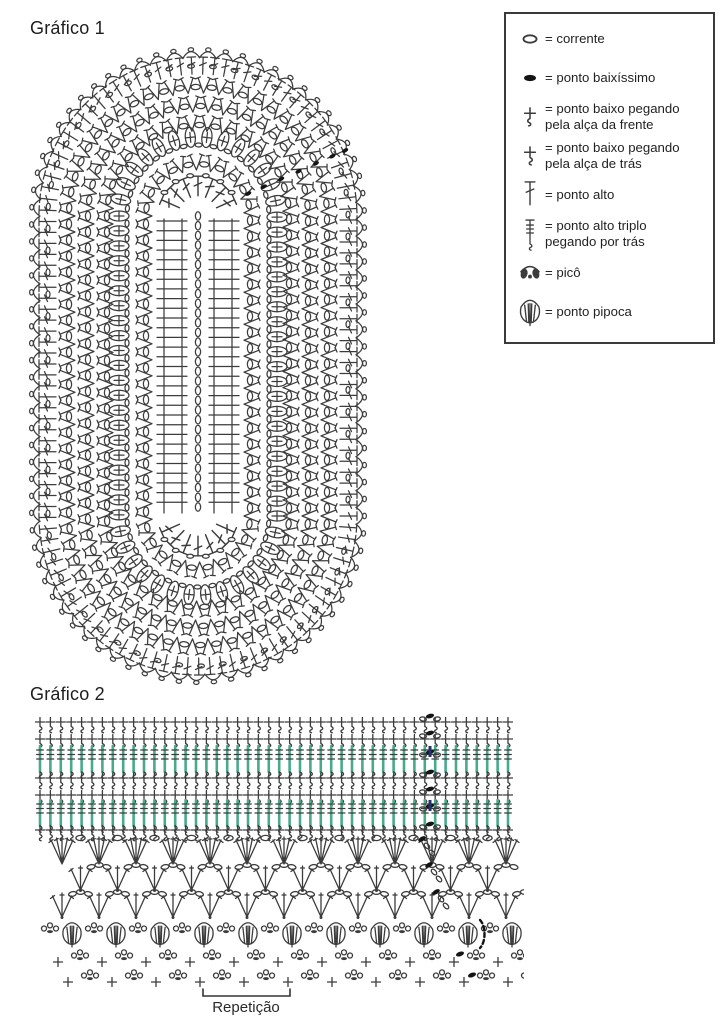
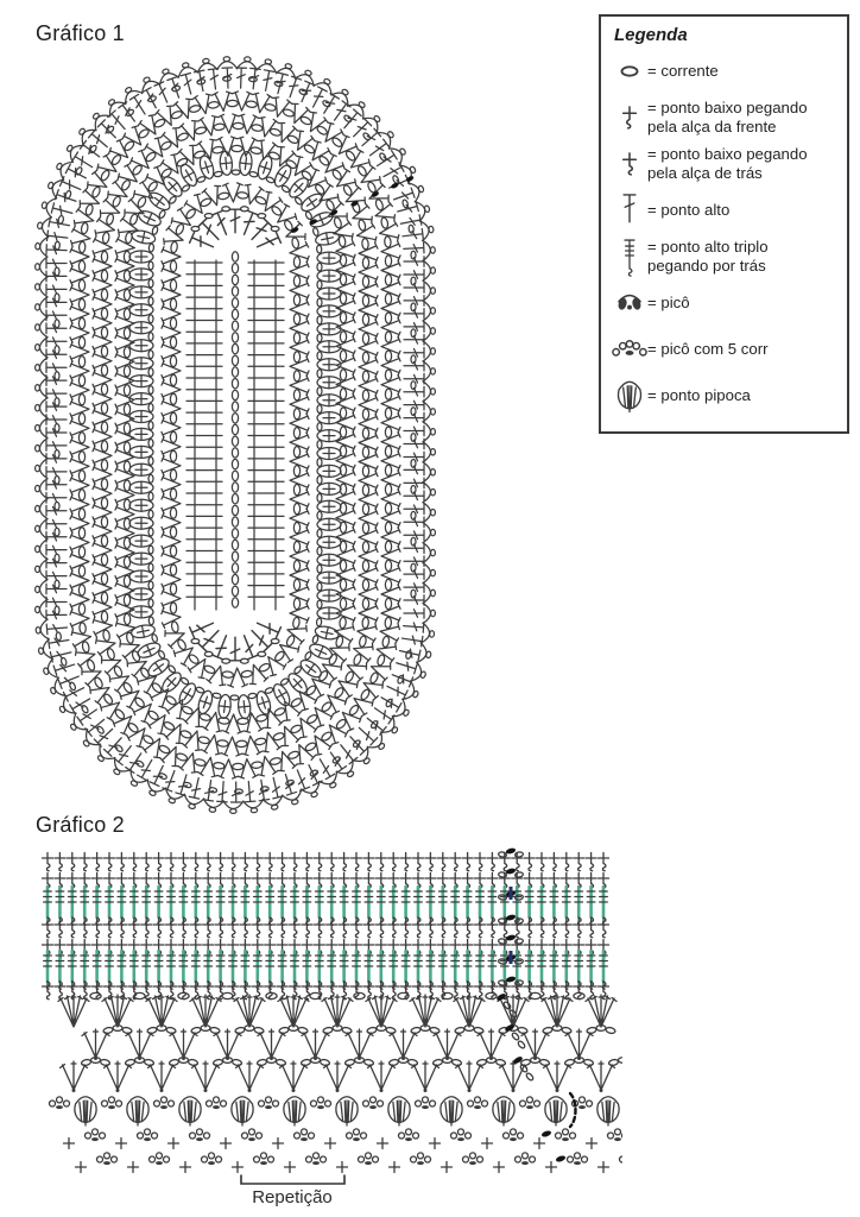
  Gráfico 1
+ Legenda
  = corrente
- = ponto baixíssimo
  = ponto baixo pegando
  pela alça da frente
  = ponto baixo pegando
  pela alça de trás
  = ponto alto
  = ponto alto triplo
  pegando por trás
  = picô
+ = picô com 5 corr
  = ponto pipoca
  Gráfico 2
  Repetição
